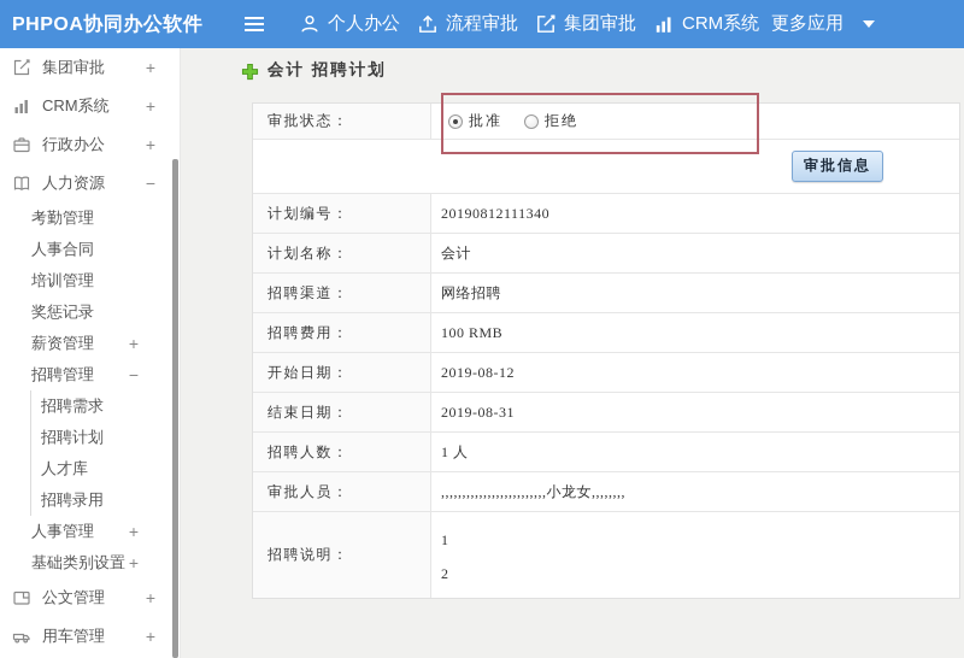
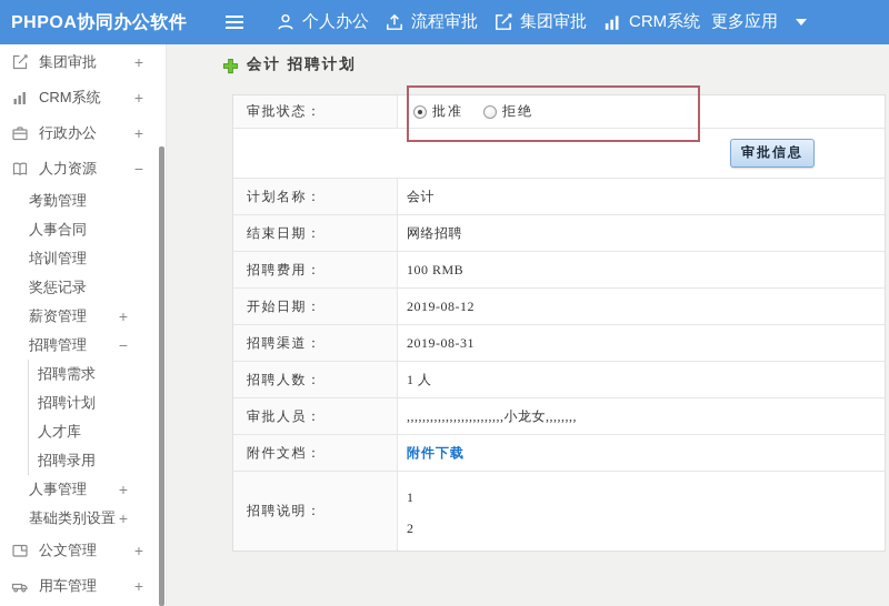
  PHPOA协同办公软件
  个人办公
  流程审批
  集团审批
  CRM系统
  更多应用
  集团审批
  +
  CRM系统
  +
  行政办公
  +
  人力资源
  −
  考勤管理
  人事合同
  培训管理
  奖惩记录
  薪资管理
  +
  招聘管理
  −
  招聘需求
  招聘计划
  人才库
  招聘录用
  人事管理
  +
  基础类别设置
  +
  公文管理
  +
  用车管理
  +
  会计 招聘计划
  审批状态：
  批准
  拒绝
  审批信息
- 计划编号：
- 20190812111340
  计划名称：
  会计
- 招聘渠道：
+ 结束日期：
  网络招聘
  招聘费用：
  100 RMB
  开始日期：
  2019-08-12
- 结束日期：
+ 招聘渠道：
  2019-08-31
  招聘人数：
  1 人
  审批人员：
  ,,,,,,,,,,,,,,,,,,,,,,,,,小龙女,,,,,,,,
+ 附件文档：
+ 附件下载
  招聘说明：
  1
  2
